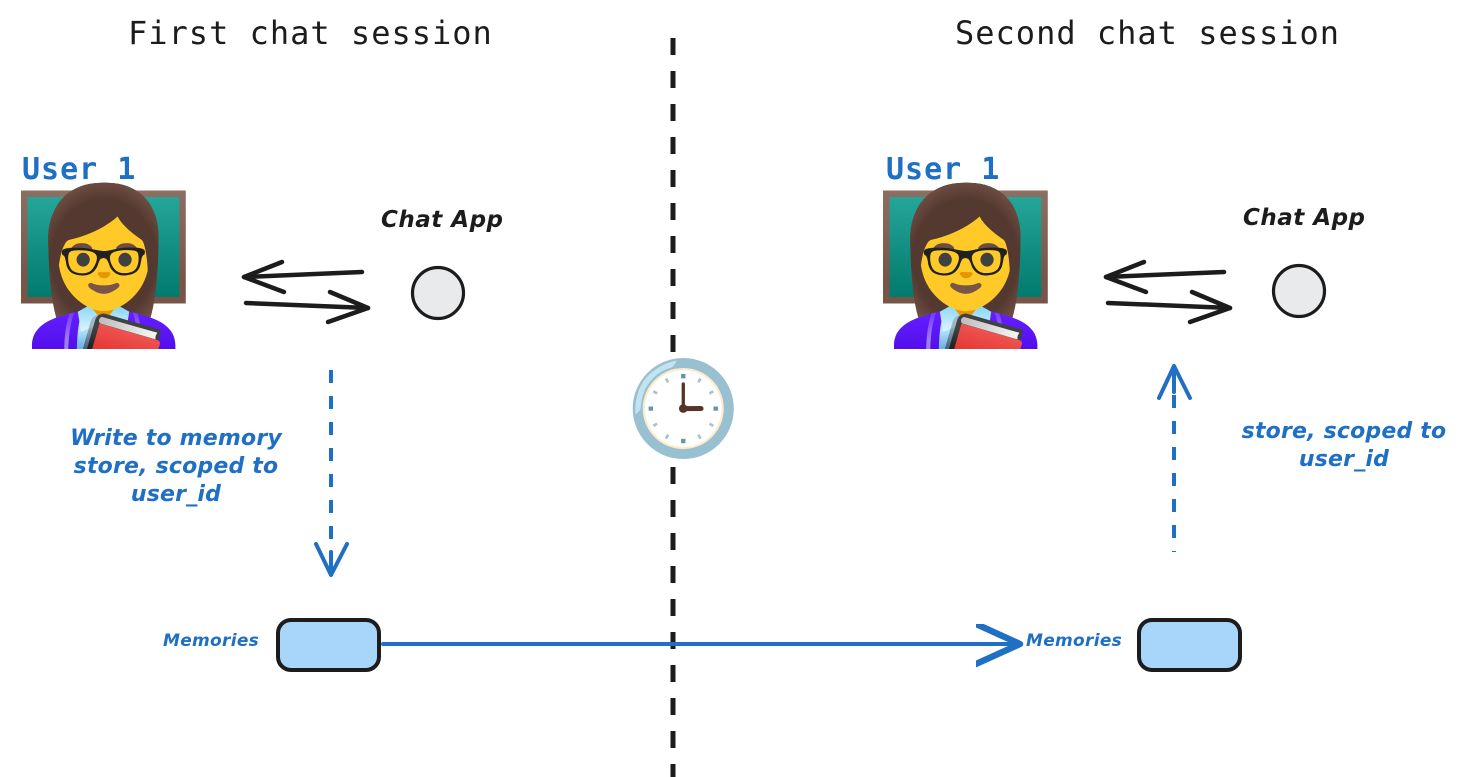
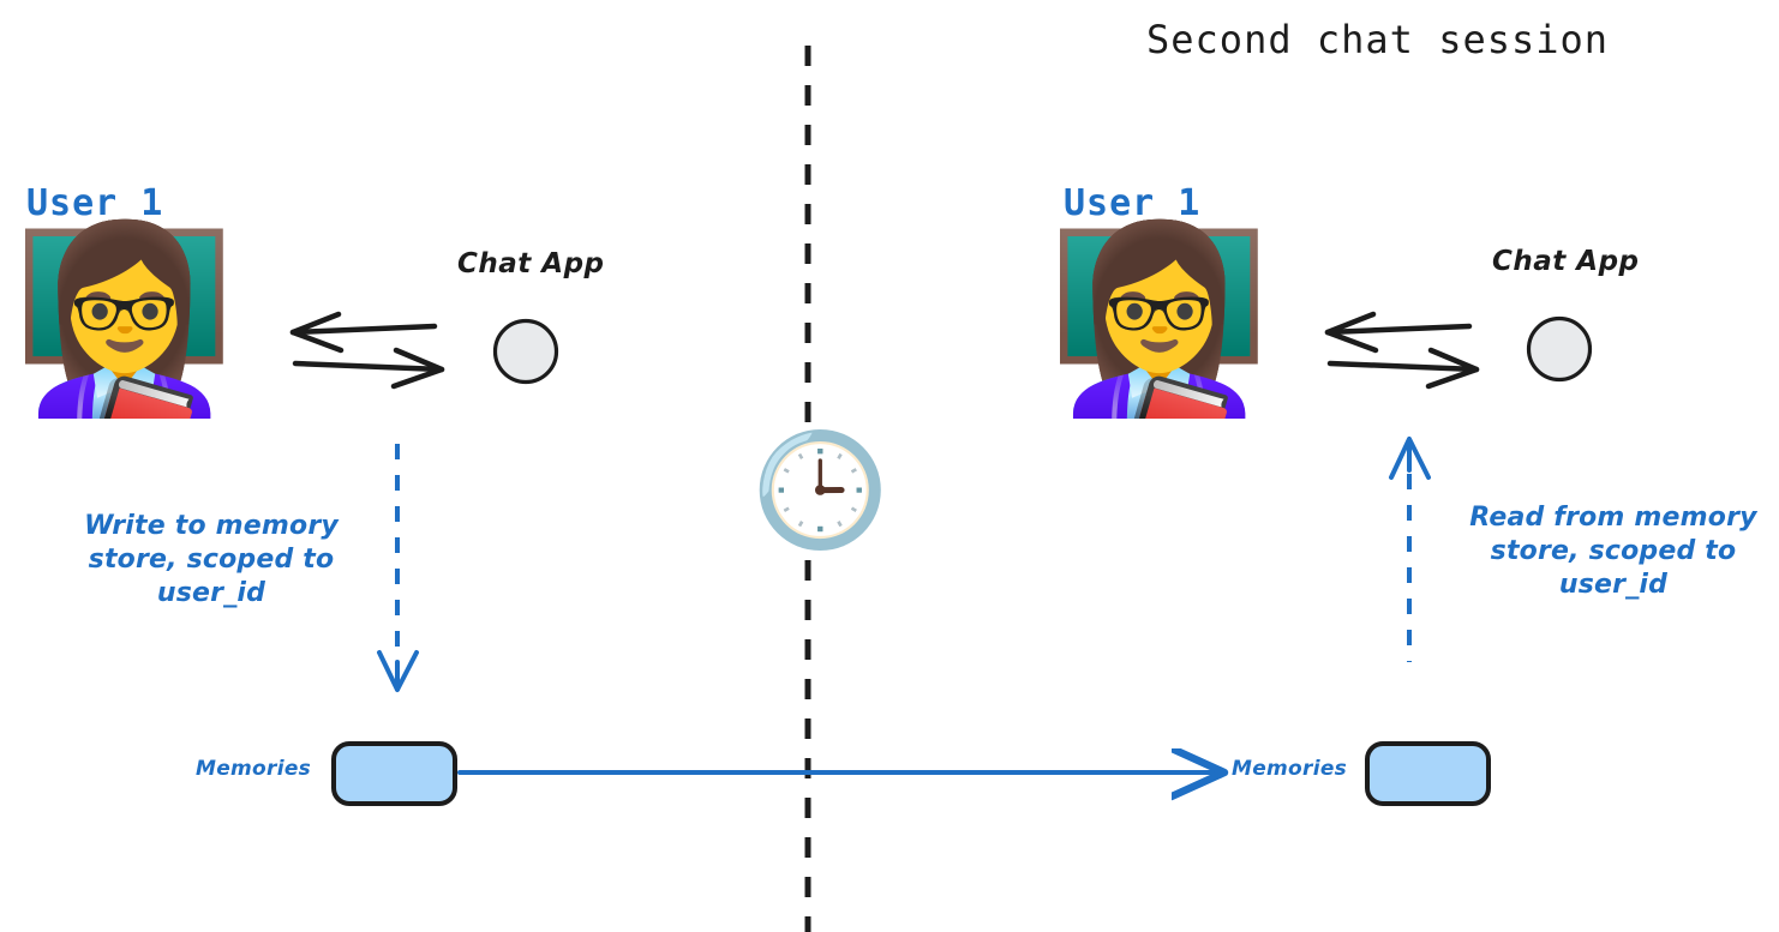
- First chat session
  User 1
  👩‍🏫
  Chat App
  Write to memory
  store, scoped to
  user_id
  Memories
  🕒
  Second chat session
  User 1
  👩‍🏫
  Chat App
+ Read from memory
  store, scoped to
  user_id
  Memories
